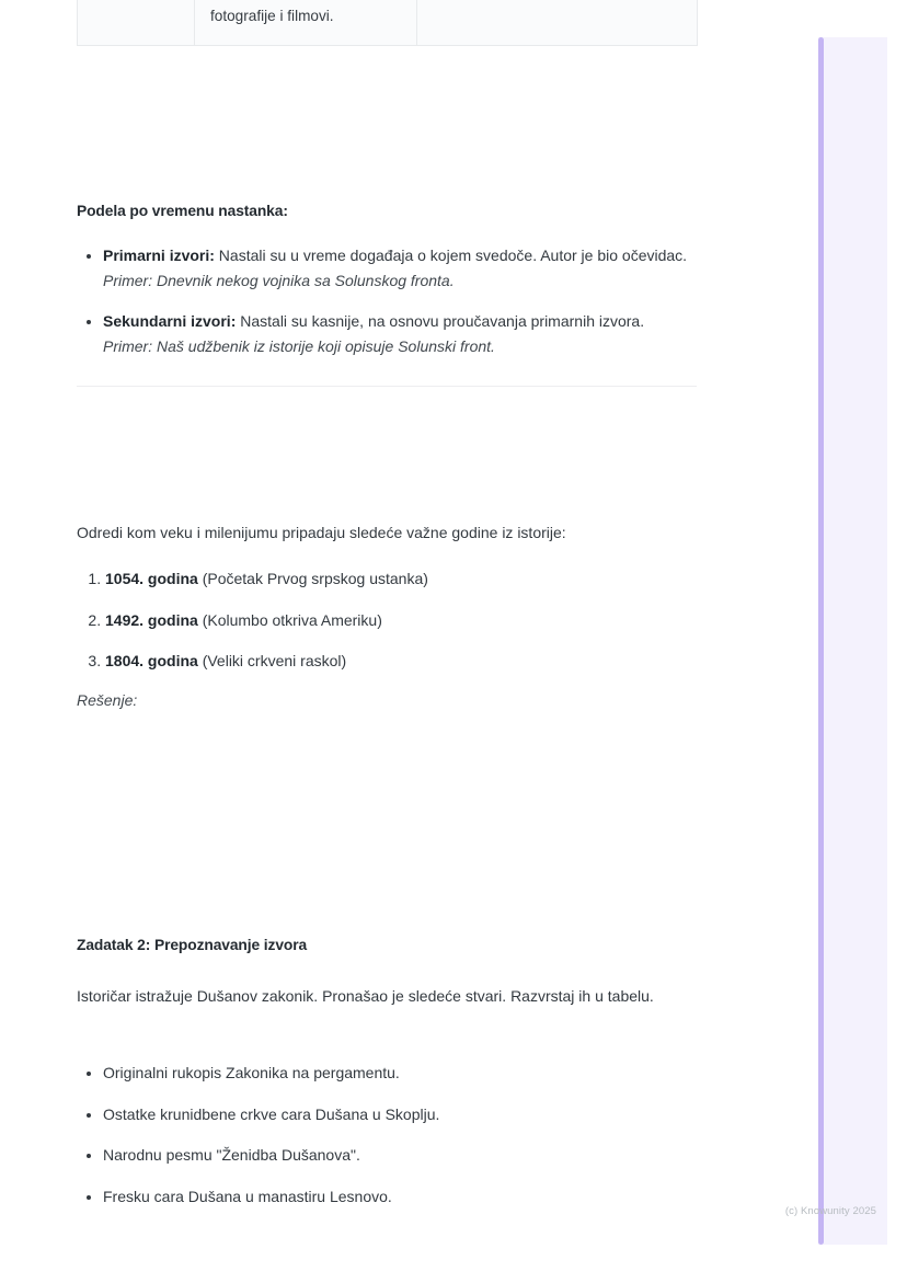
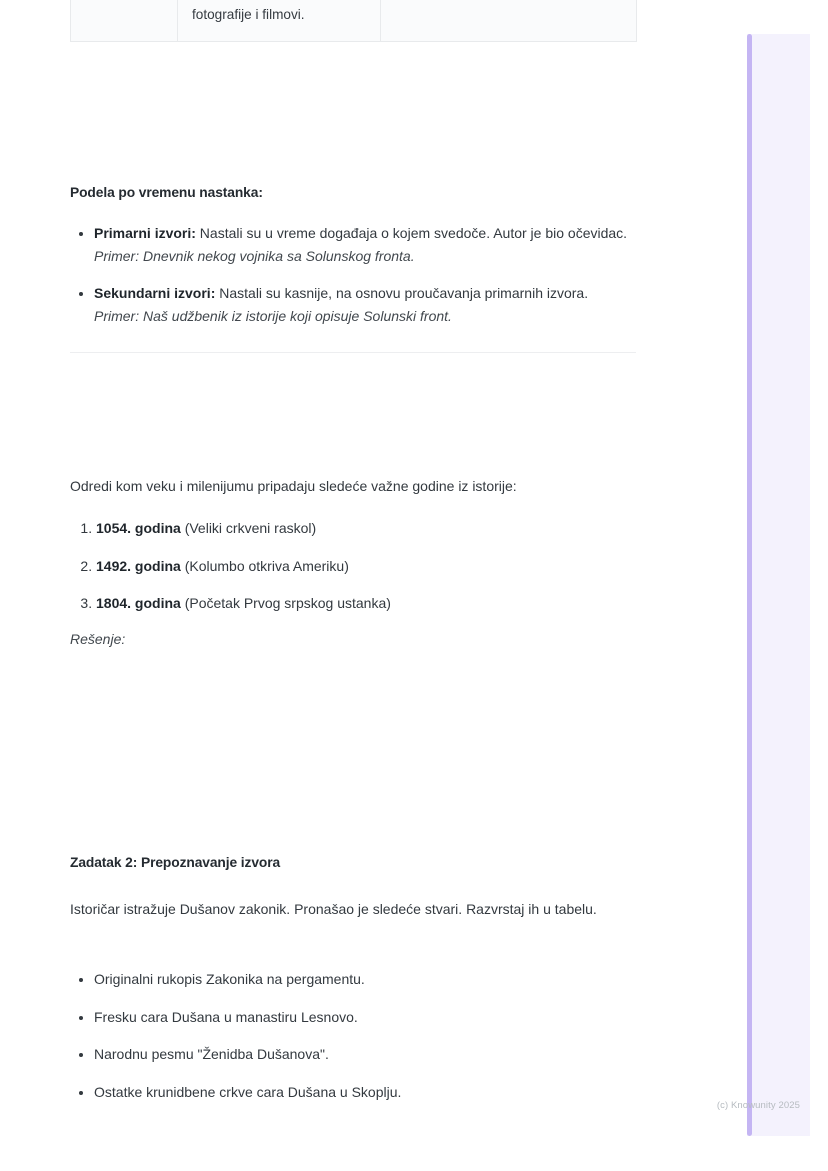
  Podela po vremenu nastanka:
  Primarni izvori: Nastali su u vreme događaja o kojem svedoče. Autor je bio očevidac. Primer: Dnevnik nekog vojnika sa Solunskog fronta.
  Sekundarni izvori: Nastali su kasnije, na osnovu proučavanja primarnih izvora. Primer: Naš udžbenik iz istorije koji opisuje Solunski front.
  Odredi kom veku i milenijumu pripadaju sledeće važne godine iz istorije:
- 1054. godina (Početak Prvog srpskog ustanka)
+ 1054. godina (Veliki crkveni raskol)
  1492. godina (Kolumbo otkriva Ameriku)
- 1804. godina (Veliki crkveni raskol)
+ 1804. godina (Početak Prvog srpskog ustanka)
  Rešenje:
  Zadatak 2: Prepoznavanje izvora
  Istoričar istražuje Dušanov zakonik. Pronašao je sledeće stvari. Razvrstaj ih u tabelu.
  Originalni rukopis Zakonika na pergamentu.
- Ostatke krunidbene crkve cara Dušana u Skoplju.
+ Fresku cara Dušana u manastiru Lesnovo.
  Narodnu pesmu "Ženidba Dušanova".
- Fresku cara Dušana u manastiru Lesnovo.
+ Ostatke krunidbene crkve cara Dušana u Skoplju.
  (c) Knowunity 2025
